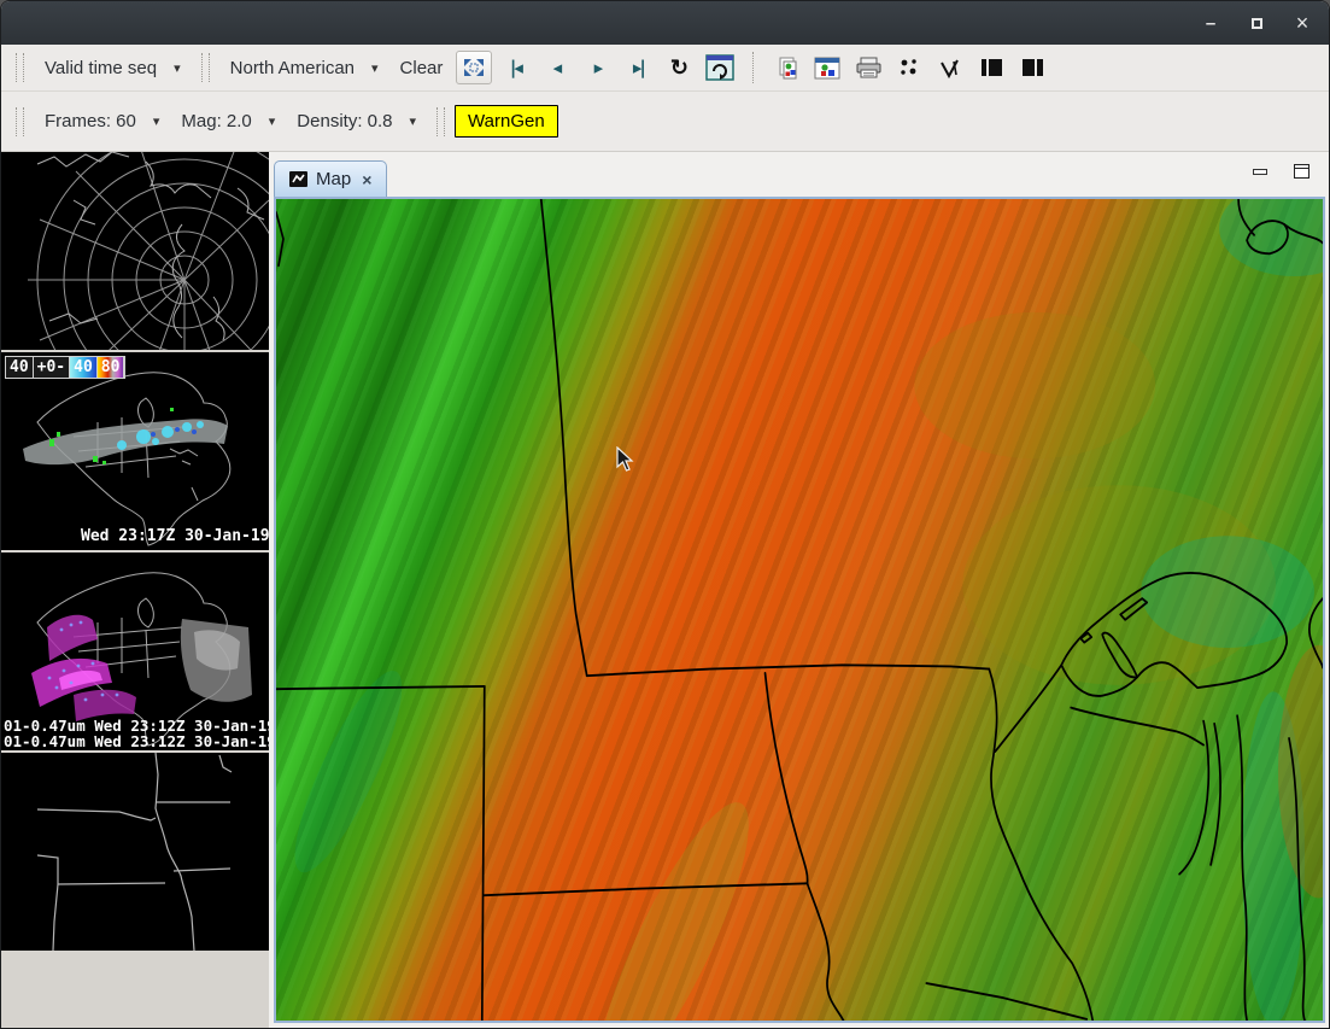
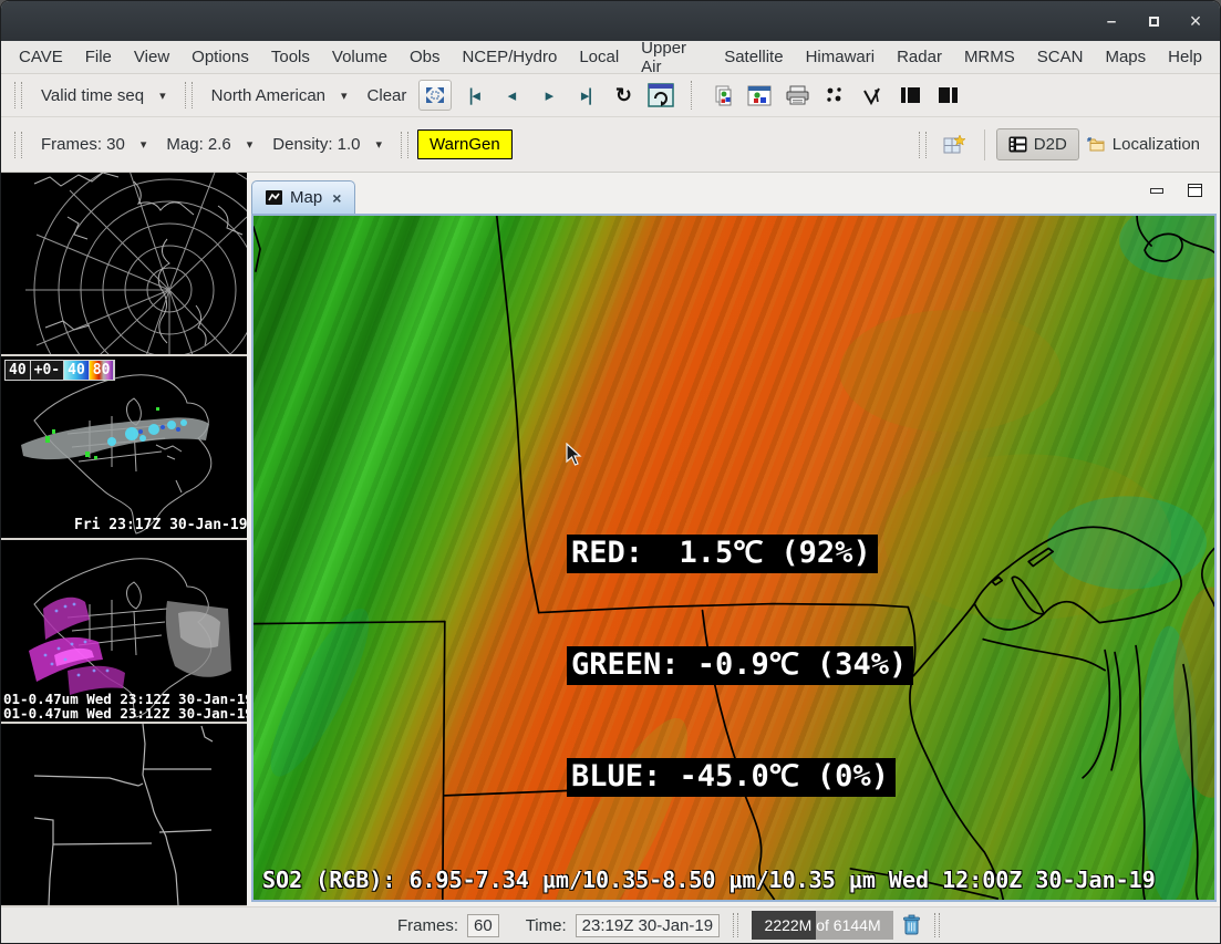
  –
  ×
+ CAVE
+ File
+ View
+ Options
+ Tools
+ Volume
+ Obs
+ NCEP/Hydro
+ Local
+ Upper Air
+ Satellite
+ Himawari
+ Radar
+ MRMS
+ SCAN
+ Maps
+ Help
  Valid time seq
  ▾
  North American
  ▾
  Clear
  |◂
  ◂
  ▸
  ▸|
  ↻
- Frames: 60
+ Frames: 30
  ▾
- Mag: 2.0
+ Mag: 2.6
  ▾
- Density: 0.8
+ Density: 1.0
  ▾
  WarnGen
+ D2D
+ Localization
  40
  +0-
  40
  80
- Wed 23:17Z 30-Jan-19
+ Fri 23:17Z 30-Jan-19
  01-0.47um Wed 23:12Z 30-Jan-1
  01-0.47um Wed 23:12Z 30-Jan-1
  Map
  ×
+ RED: 1.5℃ (92%)
+ GREEN: -0.9℃ (34%)
+ BLUE: -45.0℃ (0%)
+ SO2 (RGB): 6.95-7.34 μm/10.35-8.50 μm/10.35 μm Wed 12:00Z 30-Jan-19
+ Frames:
+ 60
+ Time:
+ 23:19Z 30-Jan-19
+ 2222M of 6144M
